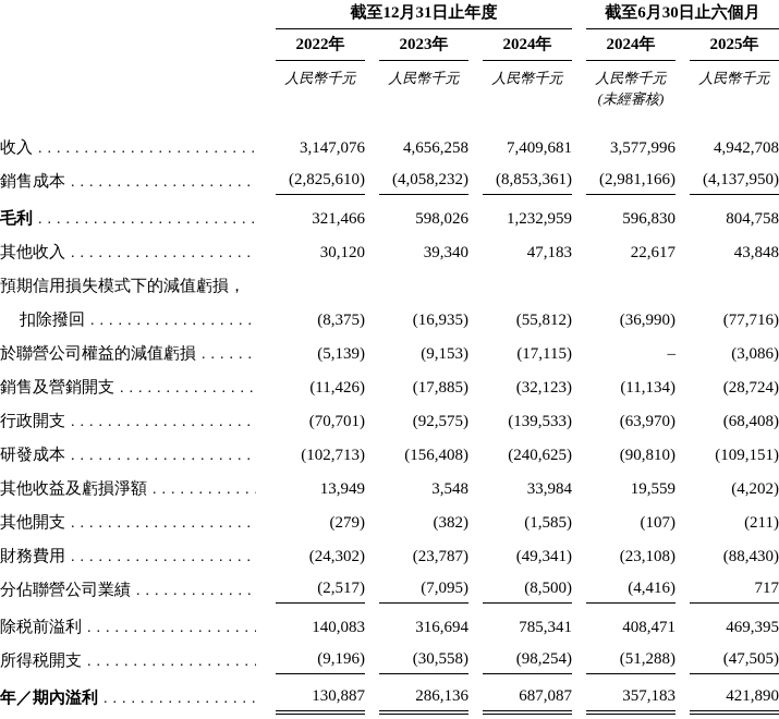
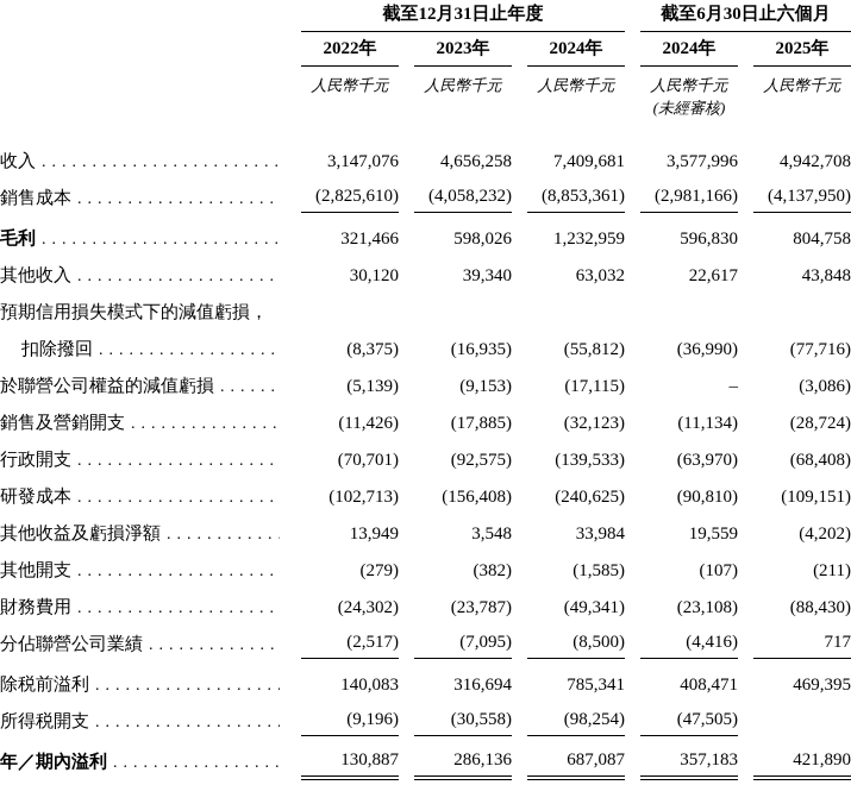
  截至12月31日止年度
  截至6月30日止六個月
  2022年
  2023年
  2024年
  2024年
  2025年
  人民幣千元
  人民幣千元
  人民幣千元
  人民幣千元
  (未經審核)
  人民幣千元
  收入
  3,147,076
  4,656,258
  7,409,681
  3,577,996
  4,942,708
  銷售成本
  (2,825,610)
  (4,058,232)
  (8,853,361)
  (2,981,166)
  (4,137,950)
  毛利
  321,466
  598,026
  1,232,959
  596,830
  804,758
  其他收入
  30,120
  39,340
- 47,183
+ 63,032
  22,617
  43,848
  預期信用損失模式下的減值虧損，
  扣除撥回
  (8,375)
  (16,935)
  (55,812)
  (36,990)
  (77,716)
  於聯營公司權益的減值虧損
  (5,139)
  (9,153)
  (17,115)
  –
  (3,086)
  銷售及營銷開支
  (11,426)
  (17,885)
  (32,123)
  (11,134)
  (28,724)
  行政開支
  (70,701)
  (92,575)
  (139,533)
  (63,970)
  (68,408)
  研發成本
  (102,713)
  (156,408)
  (240,625)
  (90,810)
  (109,151)
  其他收益及虧損淨額
  13,949
  3,548
  33,984
  19,559
  (4,202)
  其他開支
  (279)
  (382)
  (1,585)
  (107)
  (211)
  財務費用
  (24,302)
  (23,787)
  (49,341)
  (23,108)
  (88,430)
  分佔聯營公司業績
  (2,517)
  (7,095)
  (8,500)
  (4,416)
  717
  除税前溢利
  140,083
  316,694
  785,341
  408,471
  469,395
  所得税開支
  (9,196)
  (30,558)
  (98,254)
- (51,288)
  (47,505)
  年／期內溢利
  130,887
  286,136
  687,087
  357,183
  421,890
